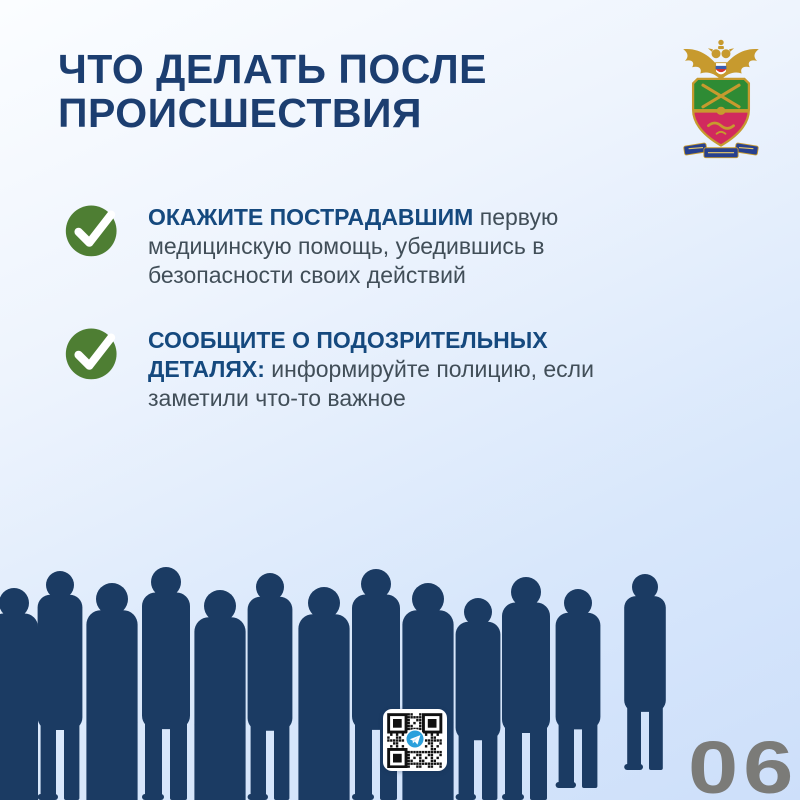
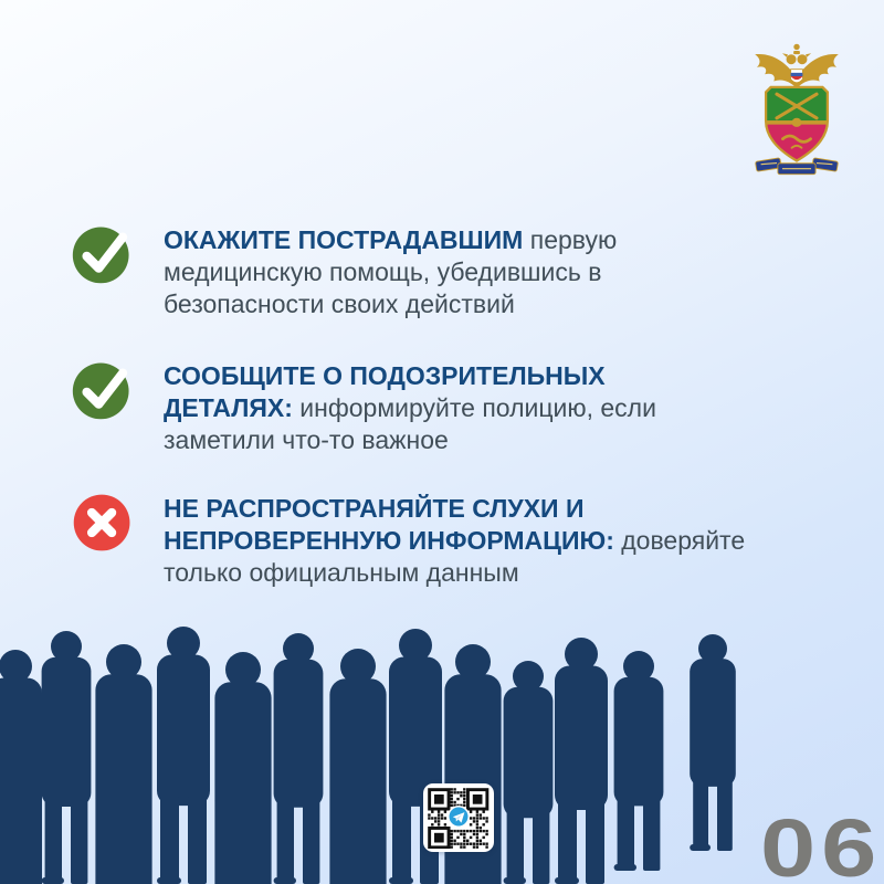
- ЧТО ДЕЛАТЬ ПОСЛЕ
- ПРОИСШЕСТВИЯ
  ОКАЖИТЕ ПОСТРАДАВШИМ первую медицинскую помощь, убедившись в безопасности своих действий
  СООБЩИТЕ О ПОДОЗРИТЕЛЬНЫХ ДЕТАЛЯХ: информируйте полицию, если заметили что-то важное
+ НЕ РАСПРОСТРАНЯЙТЕ СЛУХИ И НЕПРОВЕРЕННУЮ ИНФОРМАЦИЮ: доверяйте только официальным данным
  06
